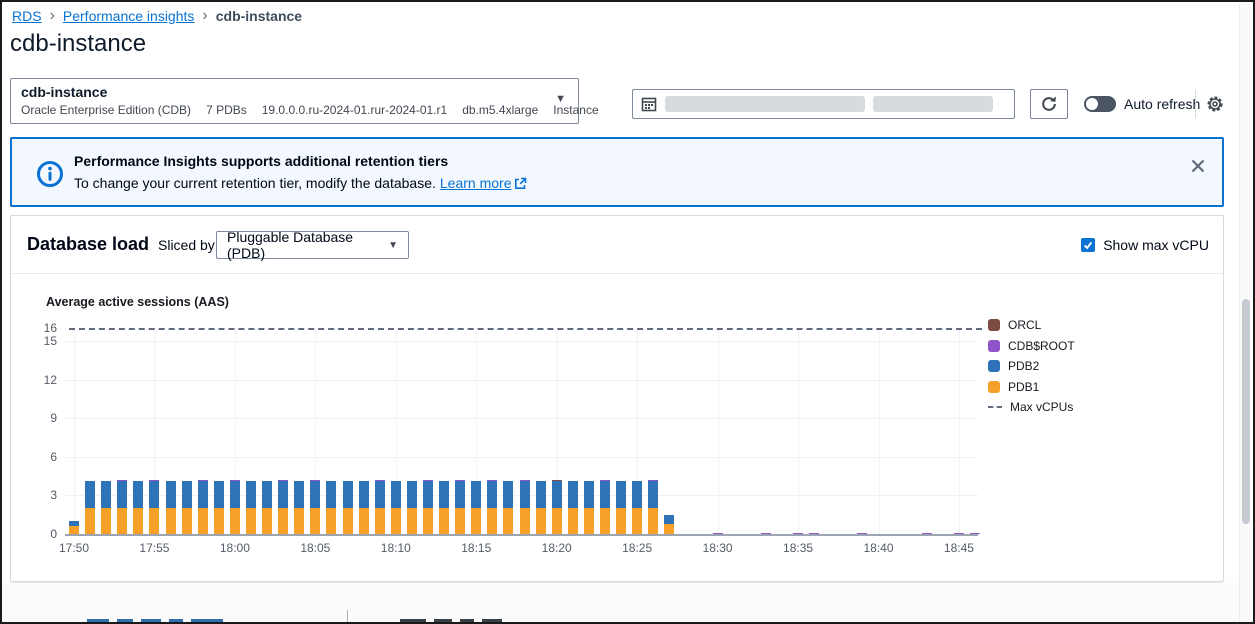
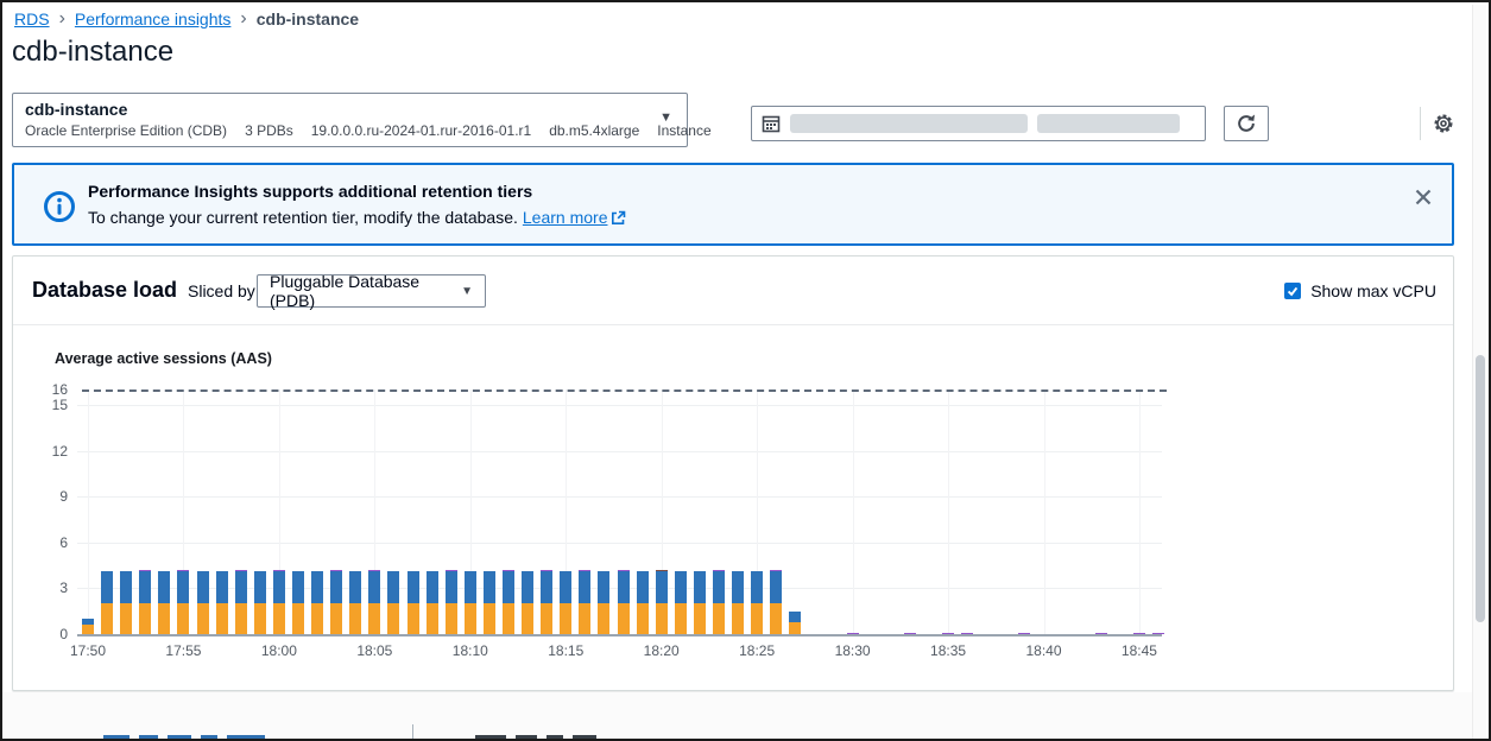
  RDS
  ›
  Performance insights
  ›
  cdb-instance
  cdb-instance
  cdb-instance
  Oracle Enterprise Edition (CDB)
- 7 PDBs
+ 3 PDBs
- 19.0.0.0.ru-2024-01.rur-2024-01.r1
+ 19.0.0.0.ru-2024-01.rur-2016-01.r1
  db.m5.4xlarge
  Instance
  ▼
- Auto refresh
  Performance Insights supports additional retention tiers
  To change your current retention tier, modify the database.
  Learn more
  Database load
  Sliced by
  Pluggable Database (PDB)
  ▼
  Show max vCPU
  Average active sessions (AAS)
  16
  15
  12
  9
  6
  3
  0
  17:50
  17:55
  18:00
  18:05
  18:10
  18:15
  18:20
  18:25
  18:30
  18:35
  18:40
  18:45
- ORCL
- CDB$ROOT
- PDB2
- PDB1
- Max vCPUs
